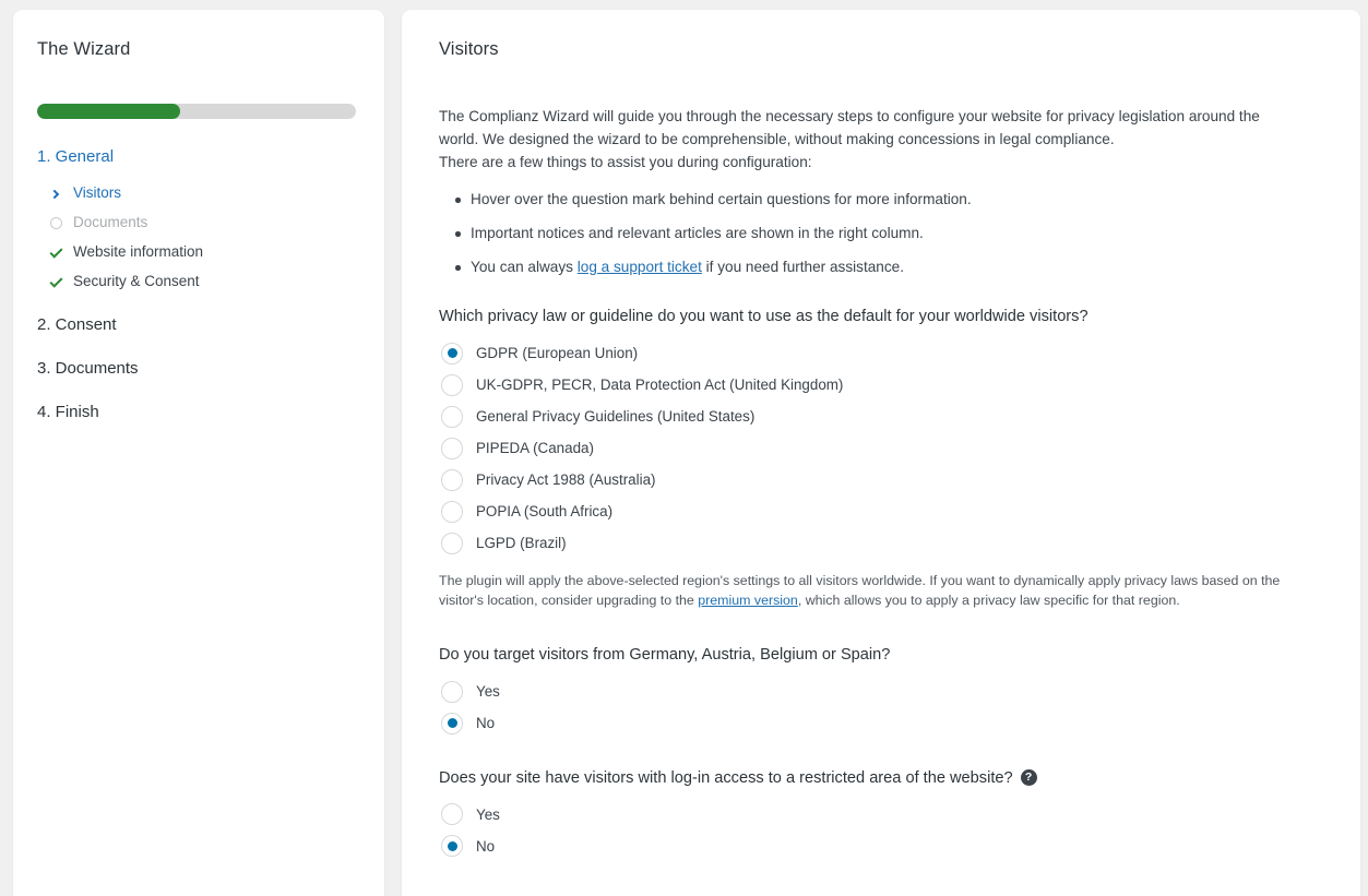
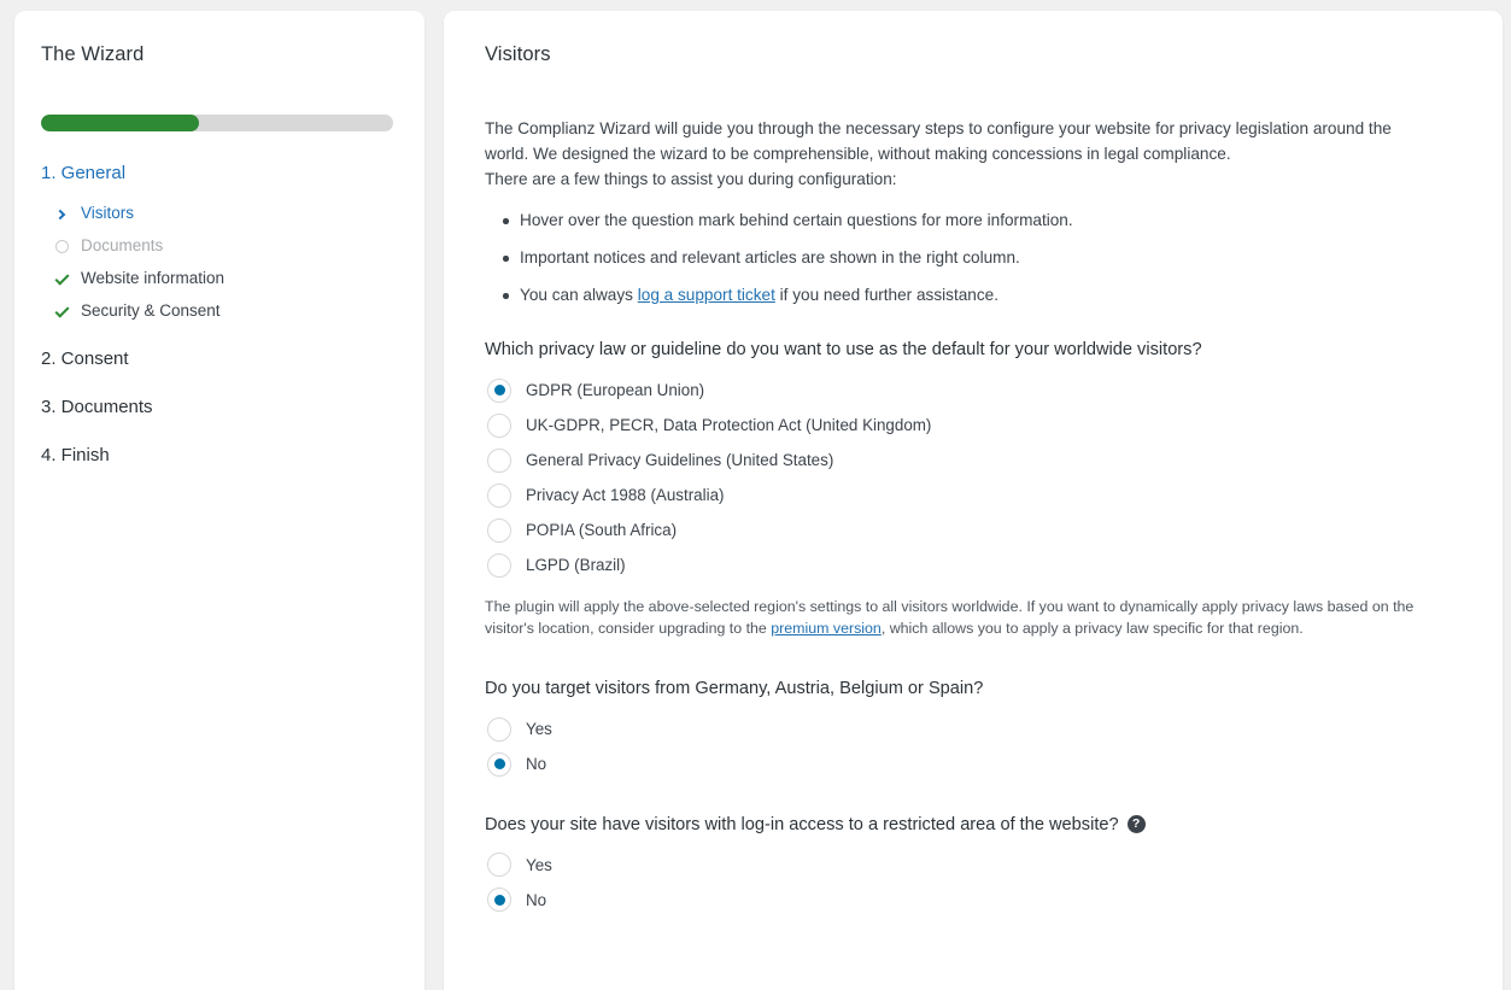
  The Wizard
  1. General
  Visitors
  Documents
  Website information
  Security & Consent
  2. Consent
  3. Documents
  4. Finish
  Visitors
  The Complianz Wizard will guide you through the necessary steps to configure your website for privacy legislation around the world. We designed the wizard to be comprehensible, without making concessions in legal compliance.
  There are a few things to assist you during configuration:
  Hover over the question mark behind certain questions for more information.
  Important notices and relevant articles are shown in the right column.
  You can always log a support ticket if you need further assistance.
  Which privacy law or guideline do you want to use as the default for your worldwide visitors?
  GDPR (European Union)
  UK-GDPR, PECR, Data Protection Act (United Kingdom)
  General Privacy Guidelines (United States)
- PIPEDA (Canada)
  Privacy Act 1988 (Australia)
  POPIA (South Africa)
  LGPD (Brazil)
  The plugin will apply the above-selected region's settings to all visitors worldwide. If you want to dynamically apply privacy laws based on the visitor's location, consider upgrading to the premium version, which allows you to apply a privacy law specific for that region.
  Do you target visitors from Germany, Austria, Belgium or Spain?
  Yes
  No
  Does your site have visitors with log-in access to a restricted area of the website?
  ?
  Yes
  No
